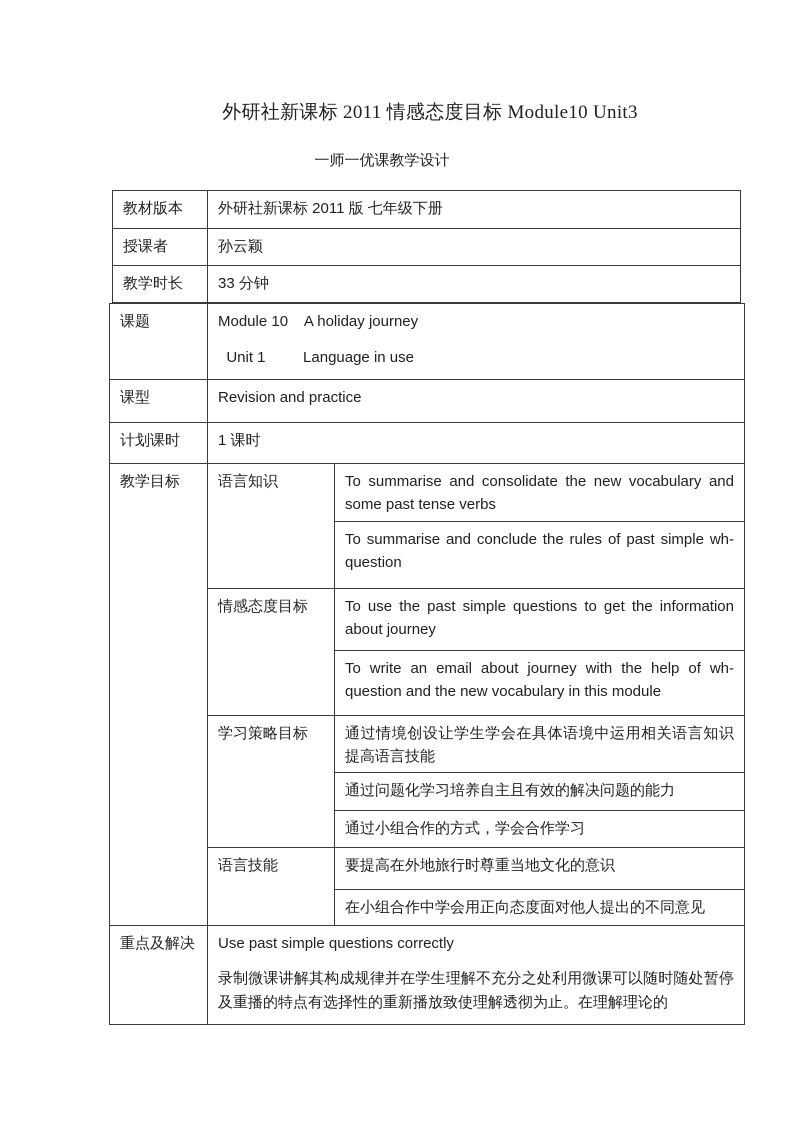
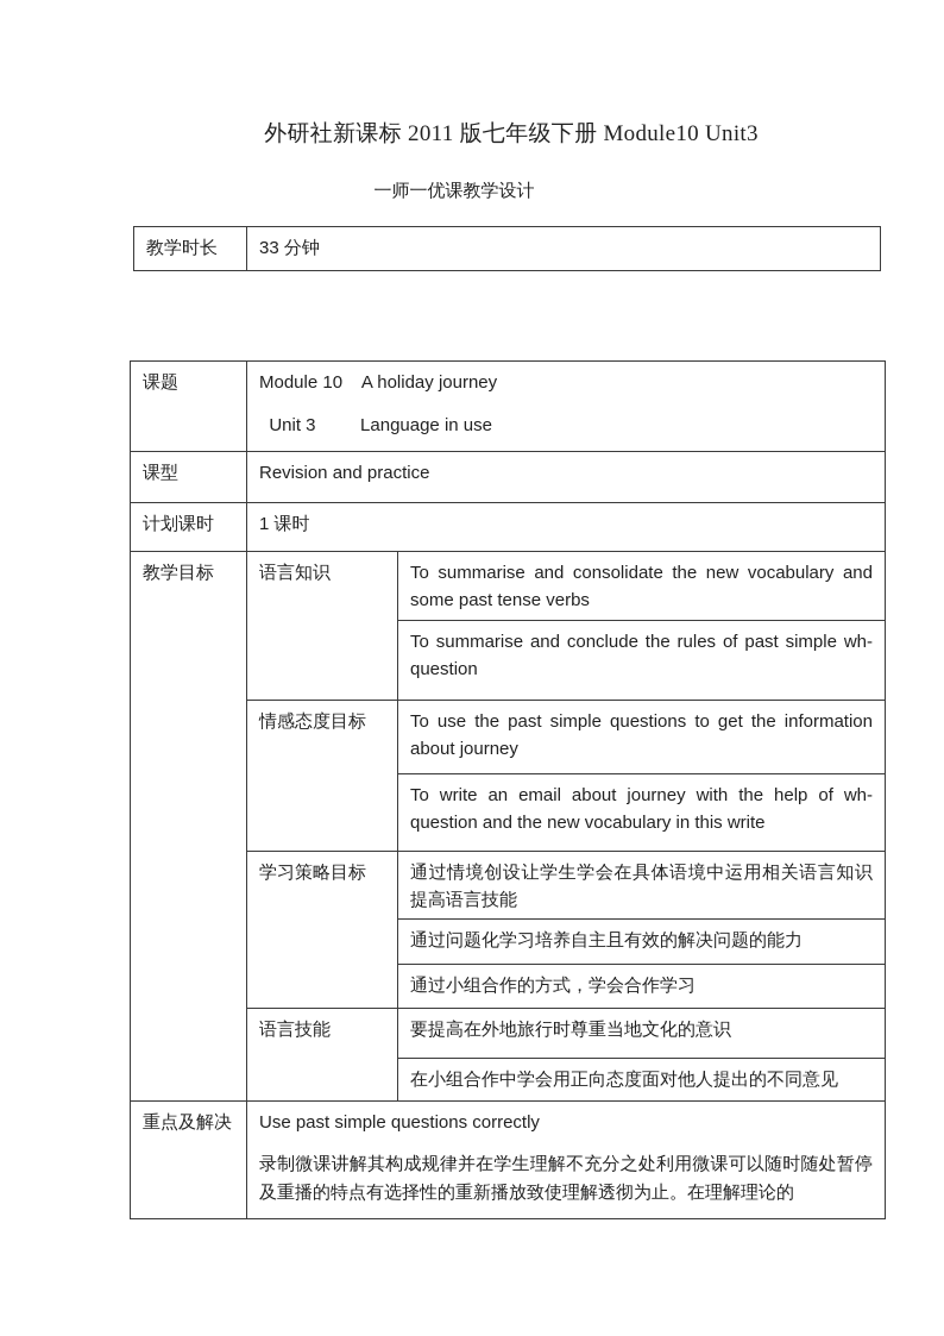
- 外研社新课标 2011 情感态度目标 Module10 Unit3
+ 外研社新课标 2011 版七年级下册 Module10 Unit3
  一师一优课教学设计
- 教材版本	外研社新课标 2011 版 七年级下册
- 授课者	孙云颖
  教学时长	33 分钟
- 课题	Module 10 A holiday journey Unit 1 Language in use
+ 课题	Module 10 A holiday journey Unit 3 Language in use
  课型	Revision and practice
  计划课时	1 课时
  教学目标	语言知识	To summarise and consolidate the new vocabulary and some past tense verbs
  To summarise and conclude the rules of past simple wh-question
  情感态度目标	To use the past simple questions to get the information about journey
- To write an email about journey with the help of wh-question and the new vocabulary in this module
+ To write an email about journey with the help of wh-question and the new vocabulary in this write
  学习策略目标	通过情境创设让学生学会在具体语境中运用相关语言知识提高语言技能
  通过问题化学习培养自主且有效的解决问题的能力
  通过小组合作的方式，学会合作学习
  语言技能	要提高在外地旅行时尊重当地文化的意识
  在小组合作中学会用正向态度面对他人提出的不同意见
  重点及解决	Use past simple questions correctly 录制微课讲解其构成规律并在学生理解不充分之处利用微课可以随时随处暂停及重播的特点有选择性的重新播放致使理解透彻为止。在理解理论的
